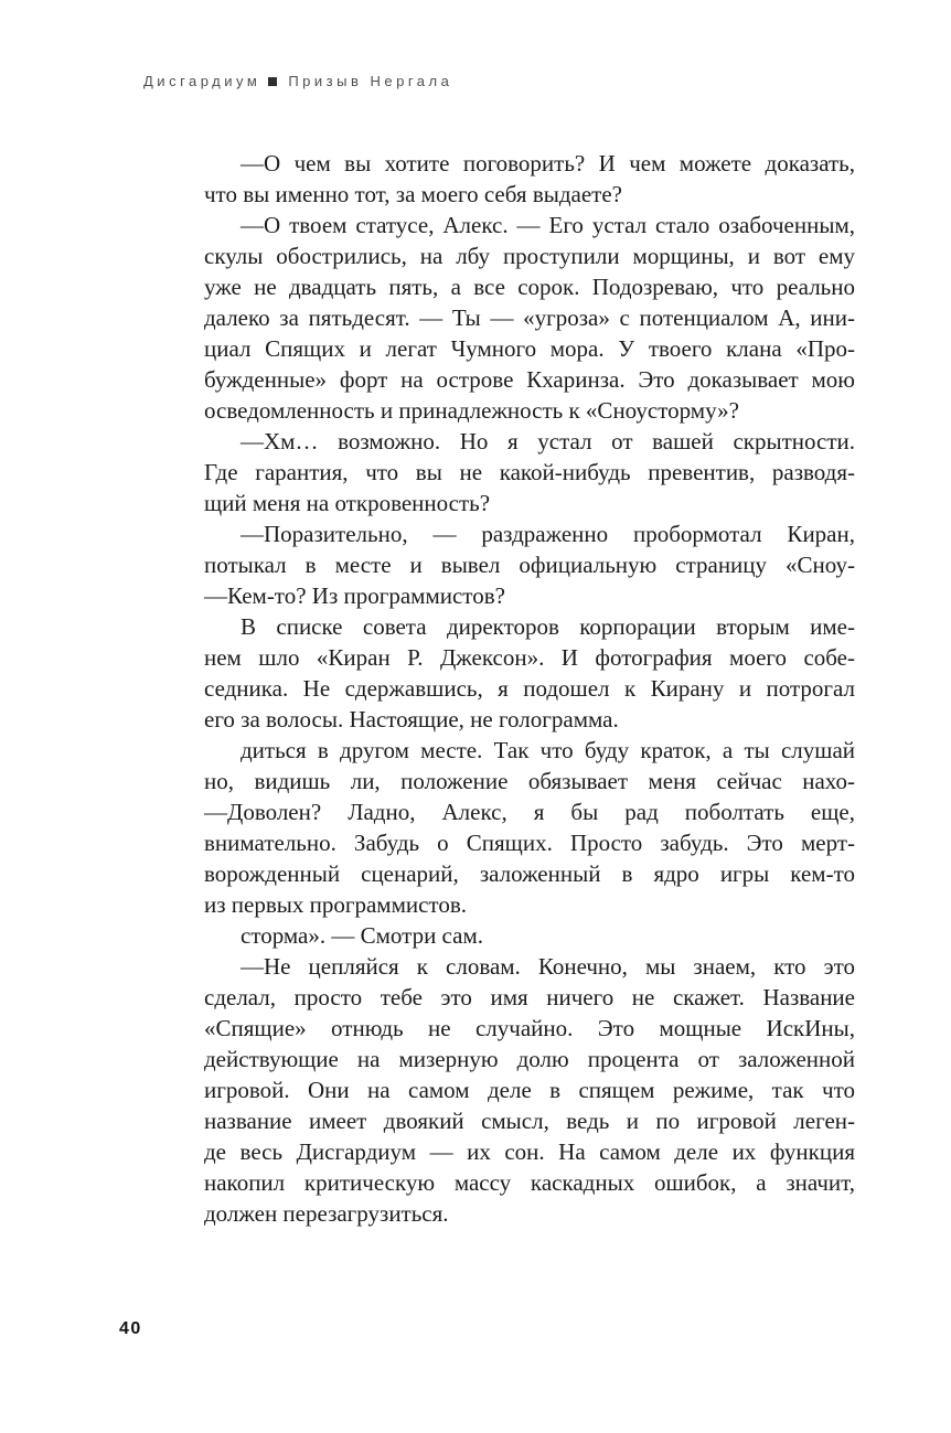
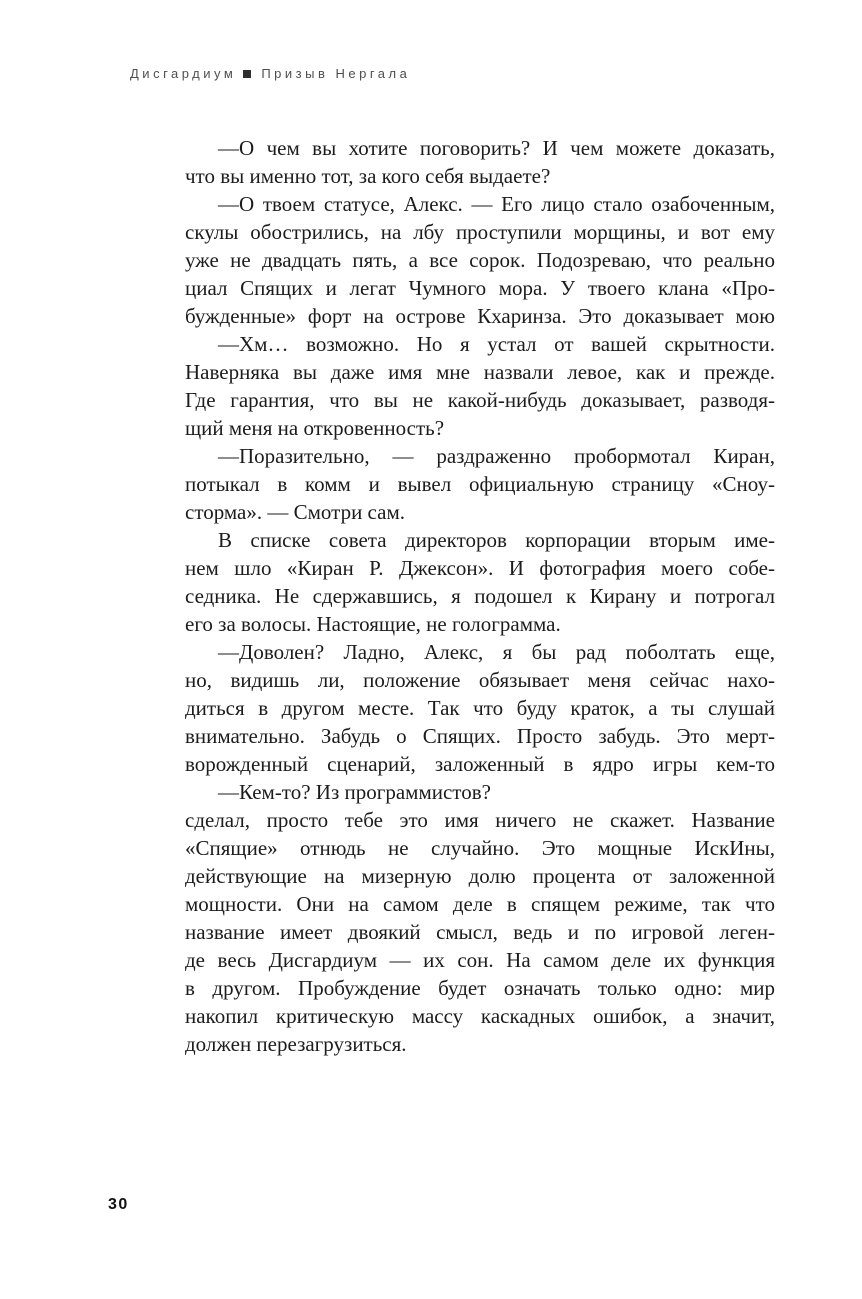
  Дисгардиум
  Призыв Нергала
  —О чем вы хотите поговорить? И чем можете доказать,
- что вы именно тот, за моего себя выдаете?
+ что вы именно тот, за кого себя выдаете?
- —О твоем статусе, Алекс. — Его устал стало озабоченным,
+ —О твоем статусе, Алекс. — Его лицо стало озабоченным,
  скулы обострились, на лбу проступили морщины, и вот ему
  уже не двадцать пять, а все сорок. Подозреваю, что реально
- далеко за пятьдесят. — Ты — «угроза» с потенциалом А, ини-
  циал Спящих и легат Чумного мора. У твоего клана «Про-
  бужденные» форт на острове Кхаринза. Это доказывает мою
- осведомленность и принадлежность к «Сноусторму»?
  —Хм… возможно. Но я устал от вашей скрытности.
+ Наверняка вы даже имя мне назвали левое, как и прежде.
- Где гарантия, что вы не какой-нибудь превентив, разводя-
+ Где гарантия, что вы не какой-нибудь доказывает, разводя-
  щий меня на откровенность?
  —Поразительно, — раздраженно пробормотал Киран,
- потыкал в месте и вывел официальную страницу «Сноу-
+ потыкал в комм и вывел официальную страницу «Сноу-
- —Кем-то? Из программистов?
+ сторма». — Смотри сам.
  В списке совета директоров корпорации вторым име-
  нем шло «Киран Р. Джексон». И фотография моего собе-
  седника. Не сдержавшись, я подошел к Кирану и потрогал
  его за волосы. Настоящие, не голограмма.
- диться в другом месте. Так что буду краток, а ты слушай
+ —Доволен? Ладно, Алекс, я бы рад поболтать еще,
  но, видишь ли, положение обязывает меня сейчас нахо-
- —Доволен? Ладно, Алекс, я бы рад поболтать еще,
+ диться в другом месте. Так что буду краток, а ты слушай
  внимательно. Забудь о Спящих. Просто забудь. Это мерт-
  ворожденный сценарий, заложенный в ядро игры кем-то
- из первых программистов.
- сторма». — Смотри сам.
+ —Кем-то? Из программистов?
- —Не цепляйся к словам. Конечно, мы знаем, кто это
  сделал, просто тебе это имя ничего не скажет. Название
  «Спящие» отнюдь не случайно. Это мощные ИскИны,
  действующие на мизерную долю процента от заложенной
- игровой. Они на самом деле в спящем режиме, так что
+ мощности. Они на самом деле в спящем режиме, так что
  название имеет двоякий смысл, ведь и по игровой леген-
  де весь Дисгардиум — их сон. На самом деле их функция
+ в другом. Пробуждение будет означать только одно: мир
  накопил критическую массу каскадных ошибок, а значит,
  должен перезагрузиться.
- 40
+ 30
